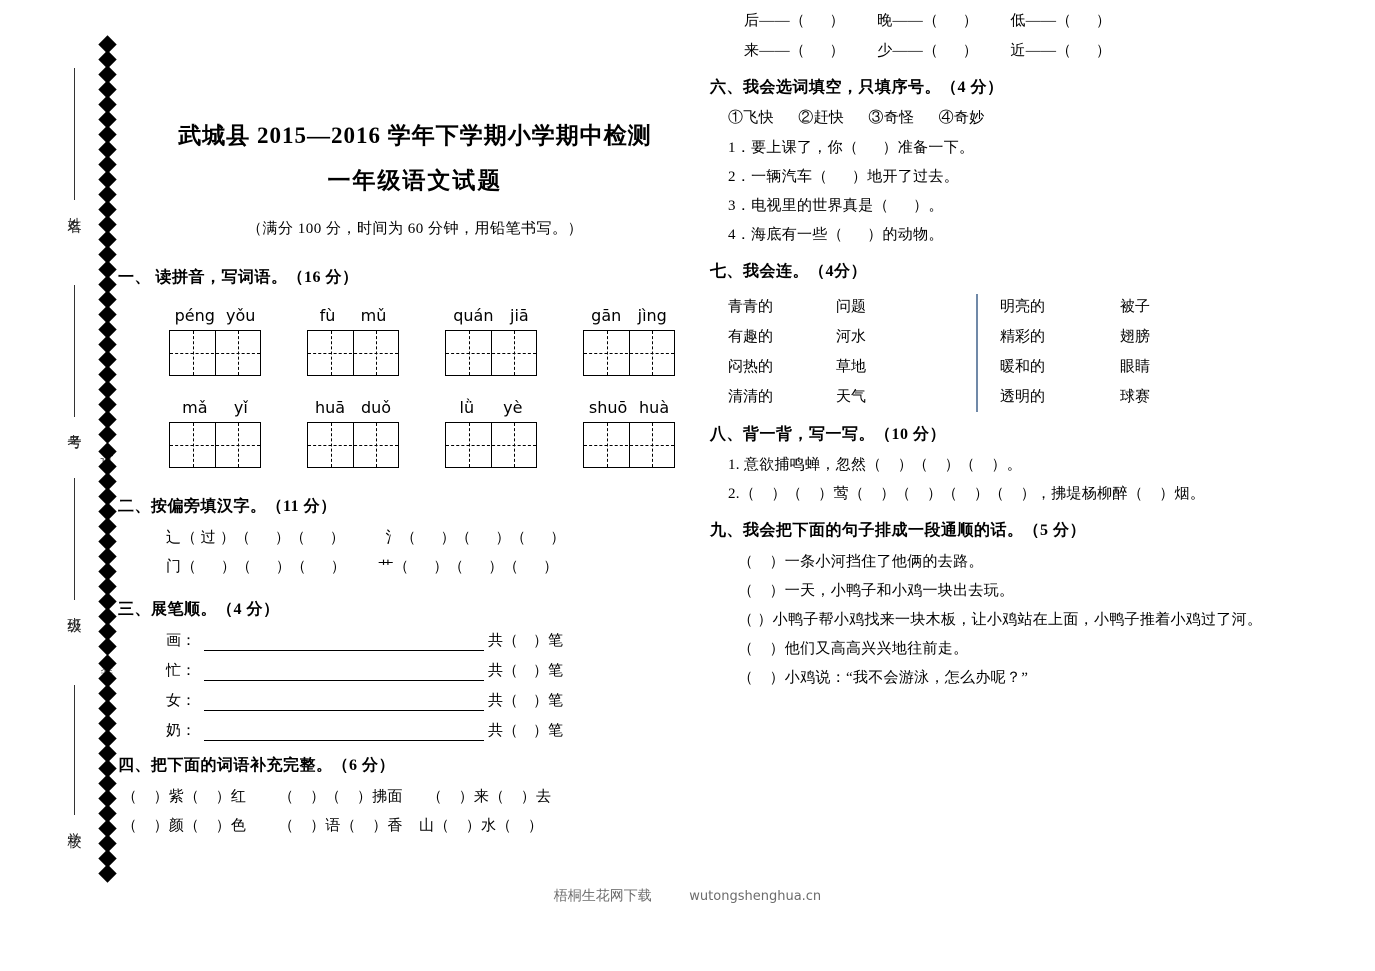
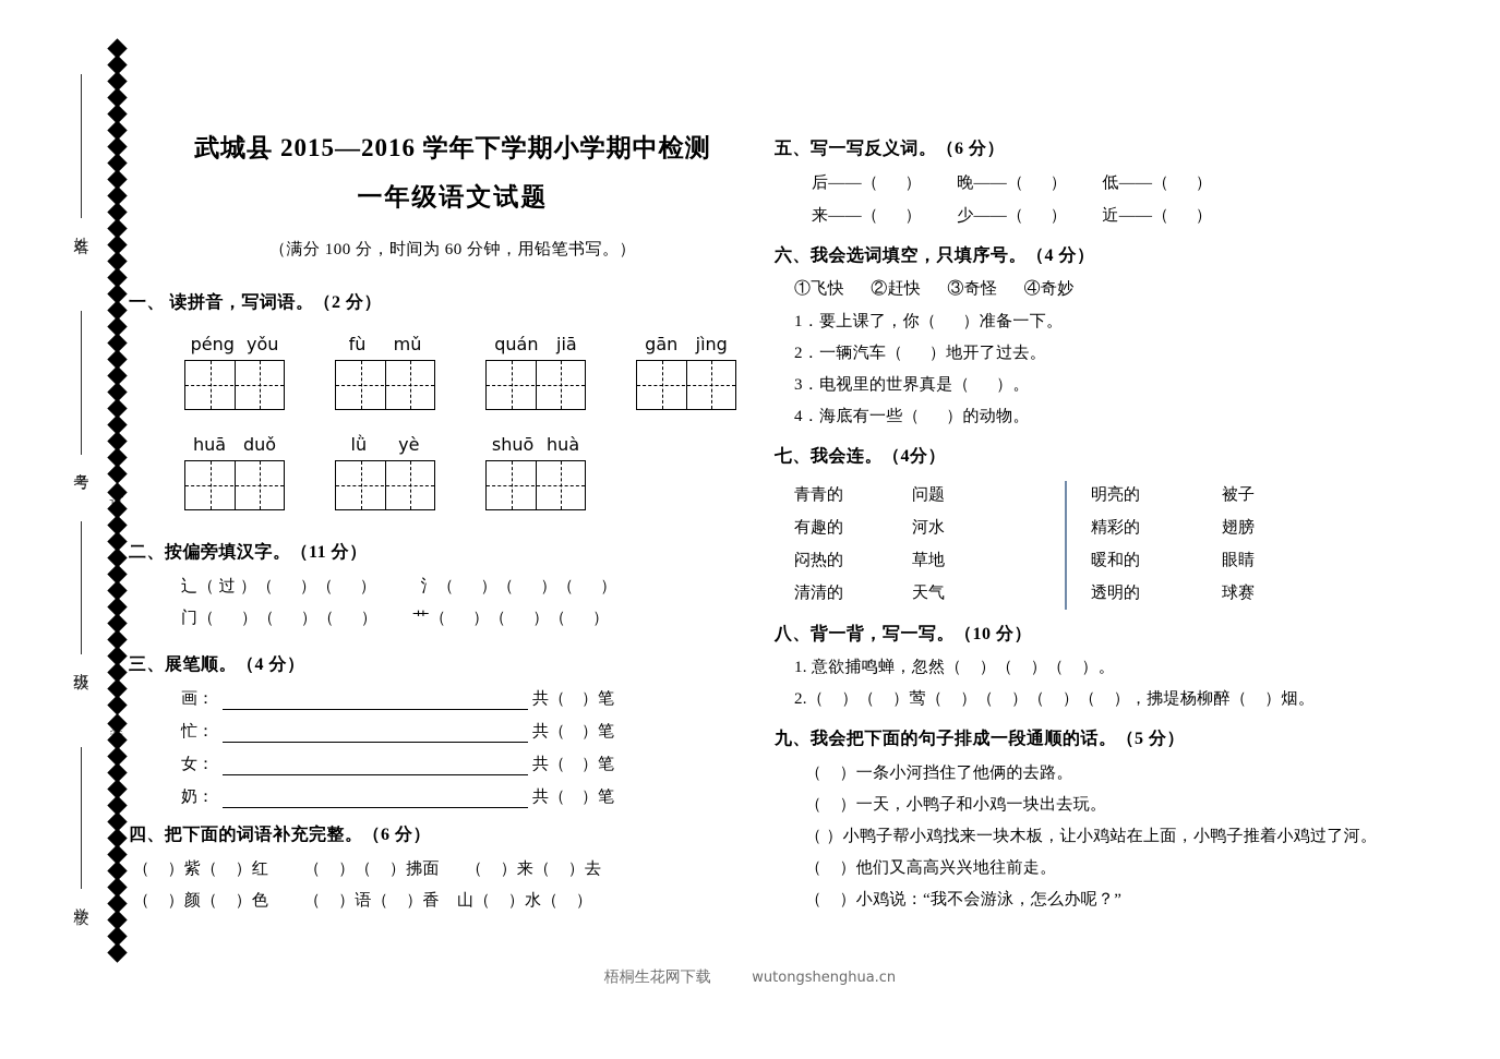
  武城县 2015—2016 学年下学期小学期中检测
  一年级语文试题
  （满分 100 分，时间为 60 分钟，用铅笔书写。）
- 一、 读拼音，写词语。（16 分）
+ 一、 读拼音，写词语。（2 分）
  péng
  yǒu
  fù
  mǔ
  quán
  jiā
  gān
  jìng
- mǎ
- yǐ
  huā
  duǒ
  lǜ
  yè
  shuō
  huà
  二、按偏旁填汉字。（11 分）
  辶（ 过 ）（ ）（ ） 氵（ ）（ ）（ ）
  门（ ）（ ）（ ） 艹（ ）（ ）（ ）
  三、展笔顺。（4 分）
  画：
  共（ ）笔
  忙：
  共（ ）笔
  女：
  共（ ）笔
  奶：
  共（ ）笔
  四、把下面的词语补充完整。（6 分）
  （ ）紫（ ）红 （ ）（ ）拂面 （ ）来（ ）去
  （ ）颜（ ）色 （ ）语（ ）香 山（ ）水（ ）
+ 五、写一写反义词。（6 分）
  后——（ ） 晚——（ ） 低——（ ）
  来——（ ） 少——（ ） 近——（ ）
  六、我会选词填空，只填序号。（4 分）
  ①飞快 ②赶快 ③奇怪 ④奇妙
  1．要上课了，你（ ）准备一下。
  2．一辆汽车（ ）地开了过去。
  3．电视里的世界真是（ ）。
  4．海底有一些（ ）的动物。
  七、我会连。（4分）
  青青的
  有趣的
  闷热的
  清清的
  问题
  河水
  草地
  天气
  明亮的
  精彩的
  暖和的
  透明的
  被子
  翅膀
  眼睛
  球赛
  八、背一背，写一写。（10 分）
  1. 意欲捕鸣蝉，忽然（ ）（ ）（ ）。
  2.（ ）（ ）莺（ ）（ ）（ ）（ ），拂堤杨柳醉（ ）烟。
  九、我会把下面的句子排成一段通顺的话。（5 分）
  （ ）一条小河挡住了他俩的去路。
  （ ）一天，小鸭子和小鸡一块出去玩。
  （ ）小鸭子帮小鸡找来一块木板，让小鸡站在上面，小鸭子推着小鸡过了河。
  （ ）他们又高高兴兴地往前走。
  （ ）小鸡说：“我不会游泳，怎么办呢？”
  梧桐生花网下载 wutongshenghua.cn
